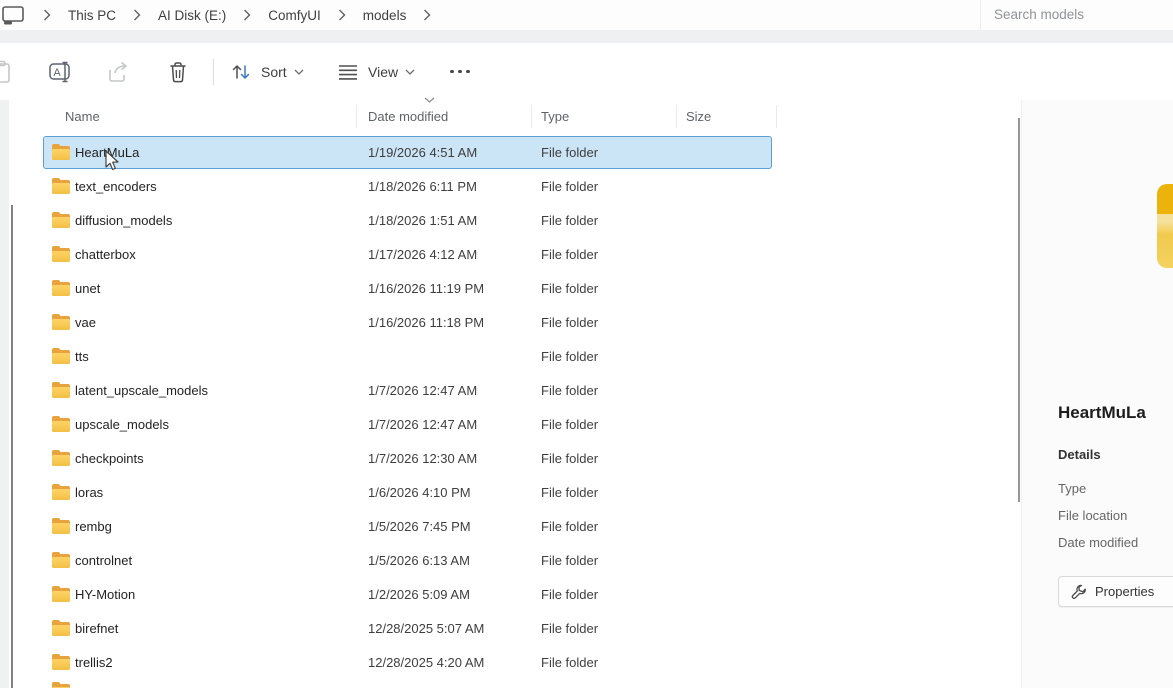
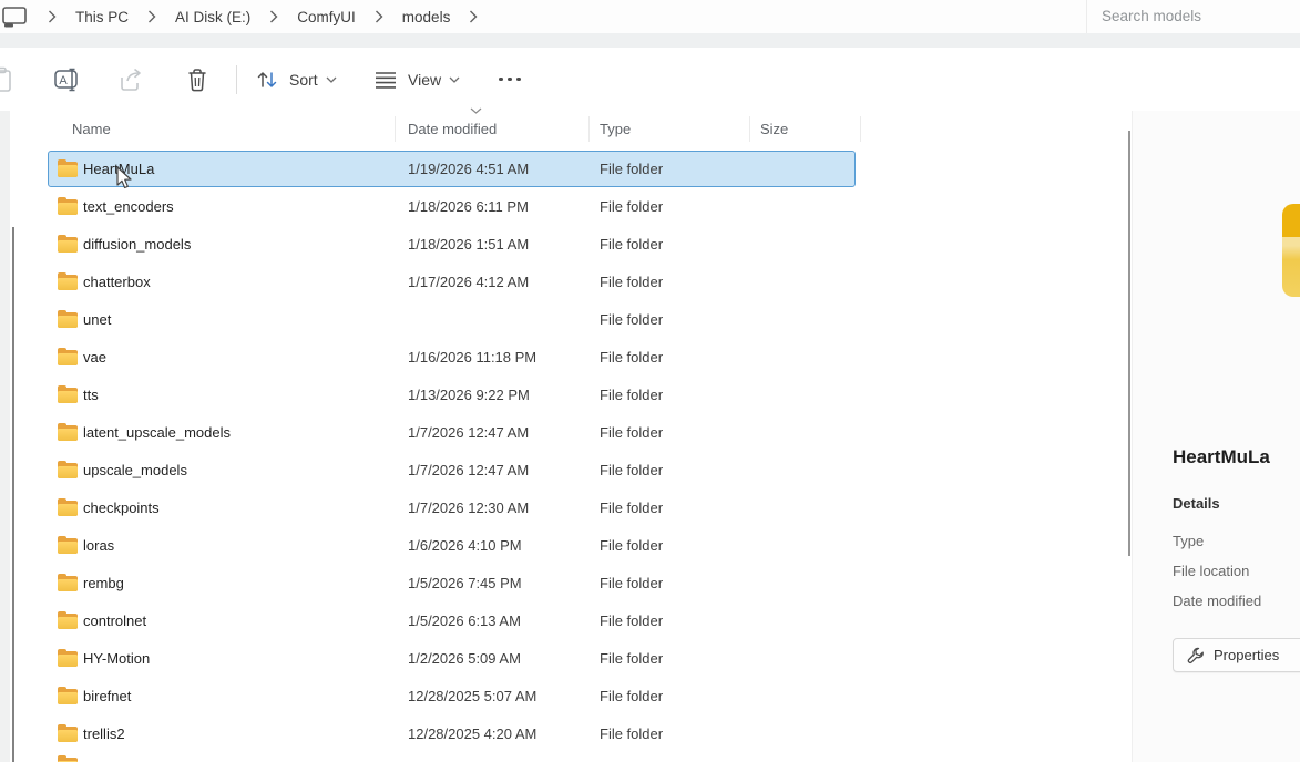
  This PC
  AI Disk (E:)
  ComfyUI
  models
  Search models
  A
  Sort
  View
  Name
  Date modified
  Type
  Size
  HeartMuLa
  1/19/2026 4:51 AM
  File folder
  text_encoders
  1/18/2026 6:11 PM
  File folder
  diffusion_models
  1/18/2026 1:51 AM
  File folder
  chatterbox
  1/17/2026 4:12 AM
  File folder
  unet
- 1/16/2026 11:19 PM
  File folder
  vae
  1/16/2026 11:18 PM
  File folder
  tts
+ 1/13/2026 9:22 PM
  File folder
  latent_upscale_models
  1/7/2026 12:47 AM
  File folder
  upscale_models
  1/7/2026 12:47 AM
  File folder
  checkpoints
  1/7/2026 12:30 AM
  File folder
  loras
  1/6/2026 4:10 PM
  File folder
  rembg
  1/5/2026 7:45 PM
  File folder
  controlnet
  1/5/2026 6:13 AM
  File folder
  HY-Motion
  1/2/2026 5:09 AM
  File folder
  birefnet
  12/28/2025 5:07 AM
  File folder
  trellis2
  12/28/2025 4:20 AM
  File folder
  HeartMuLa
  Details
  Type
  File location
  Date modified
  Properties
